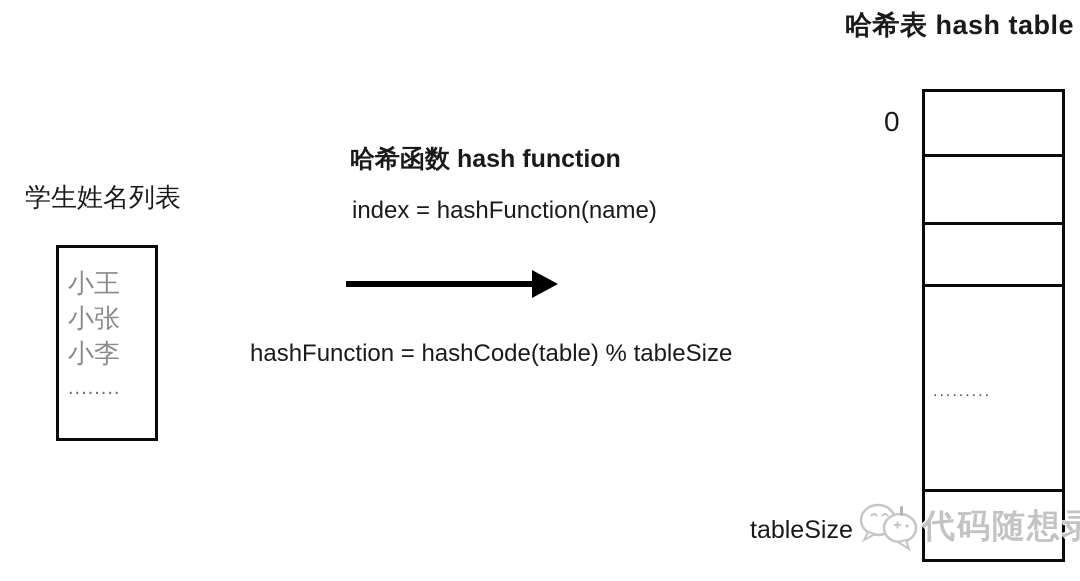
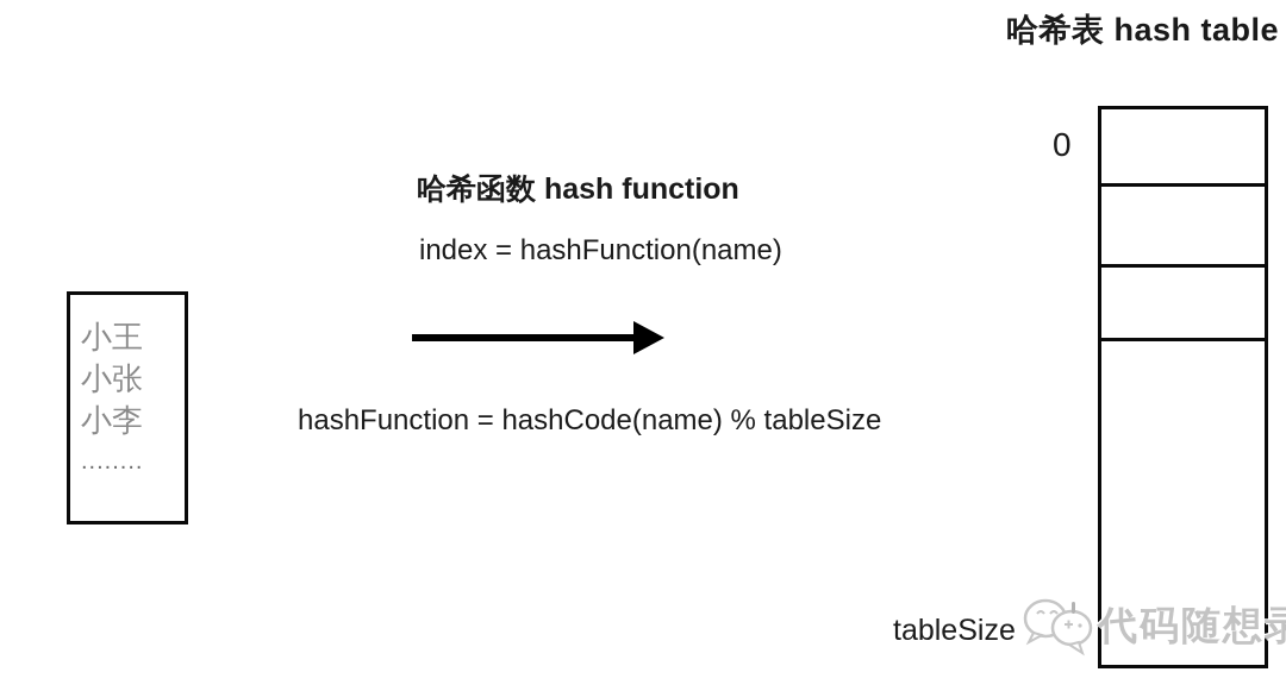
  哈希表 hash table
- 学生姓名列表
  小王
  小张
  小李
  ........
  哈希函数 hash function
  index = hashFunction(name)
- hashFunction = hashCode(table) % tableSize
+ hashFunction = hashCode(name) % tableSize
  0
- .........
  tableSize
  代码随想
